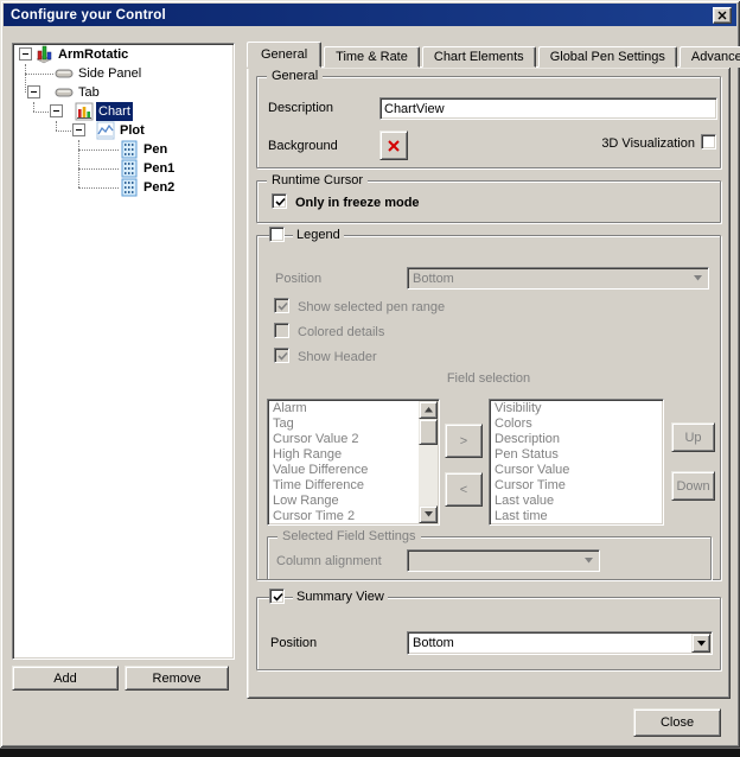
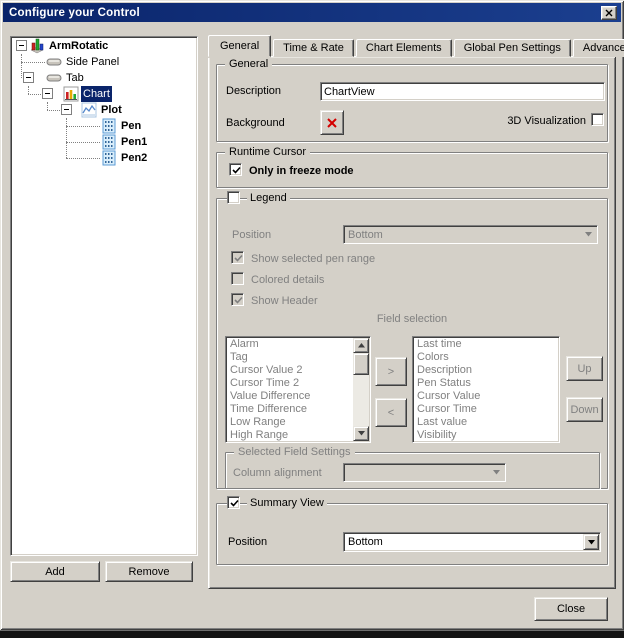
  Configure your Control
  ArmRotatic
  Side Panel
  Tab
  Chart
  Plot
  Pen
  Pen1
  Pen2
  Add
  Remove
  General
  Time & Rate
  Chart Elements
  Global Pen Settings
  Advance
  General
  Description
  ChartView
  Background
  3D Visualization
  Runtime Cursor
  Only in freeze mode
  Legend
  Position
  Bottom
  Show selected pen range
  Colored details
  Show Header
  Field selection
  Alarm
  Tag
  Cursor Value 2
- High Range
+ Cursor Time 2
  Value Difference
  Time Difference
  Low Range
- Cursor Time 2
+ High Range
- Visibility
+ Last time
  Colors
  Description
  Pen Status
  Cursor Value
  Cursor Time
  Last value
- Last time
+ Visibility
  >
  <
  Up
  Down
  Selected Field Settings
  Column alignment
  Summary View
  Position
  Bottom
  Close
